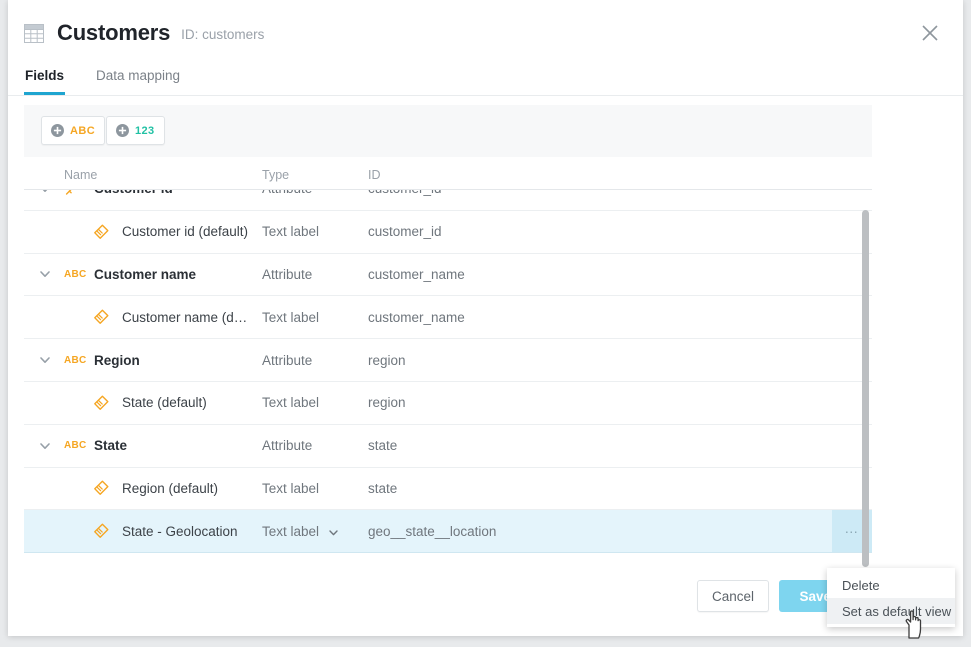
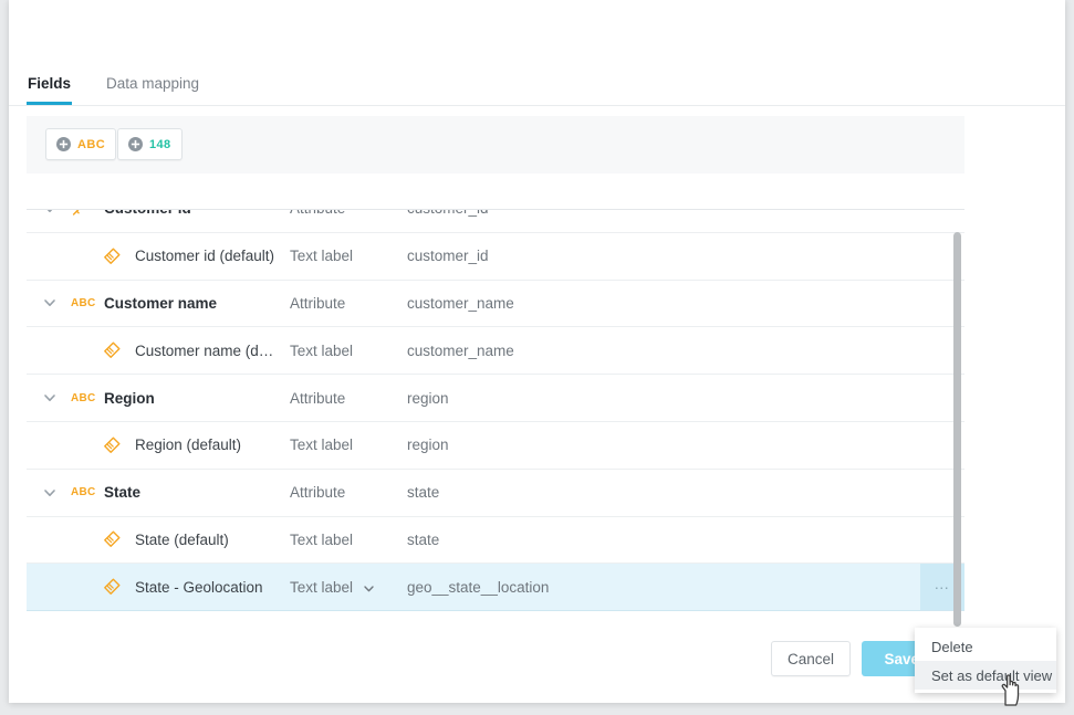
- Customers
- ID: customers
  Fields
  Data mapping
  ABC
- 123
+ 148
- Name
- Type
- ID
  Customer id (default)
  Text label
  customer_id
  ABC
  Customer name
  Attribute
  customer_name
  Customer name (d…
  Text label
  customer_name
  ABC
  Region
  Attribute
  region
- State (default)
+ Region (default)
  Text label
  region
  ABC
  State
  Attribute
  state
- Region (default)
+ State (default)
  Text label
  state
  State - Geolocation
  Text label
  geo__state__location
  …
  Cancel
  Delete
  Set as defalt view
